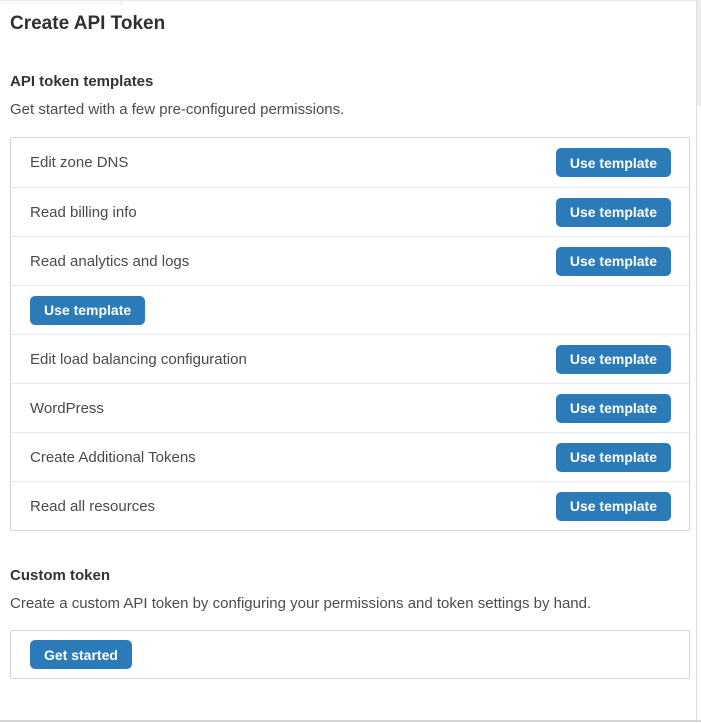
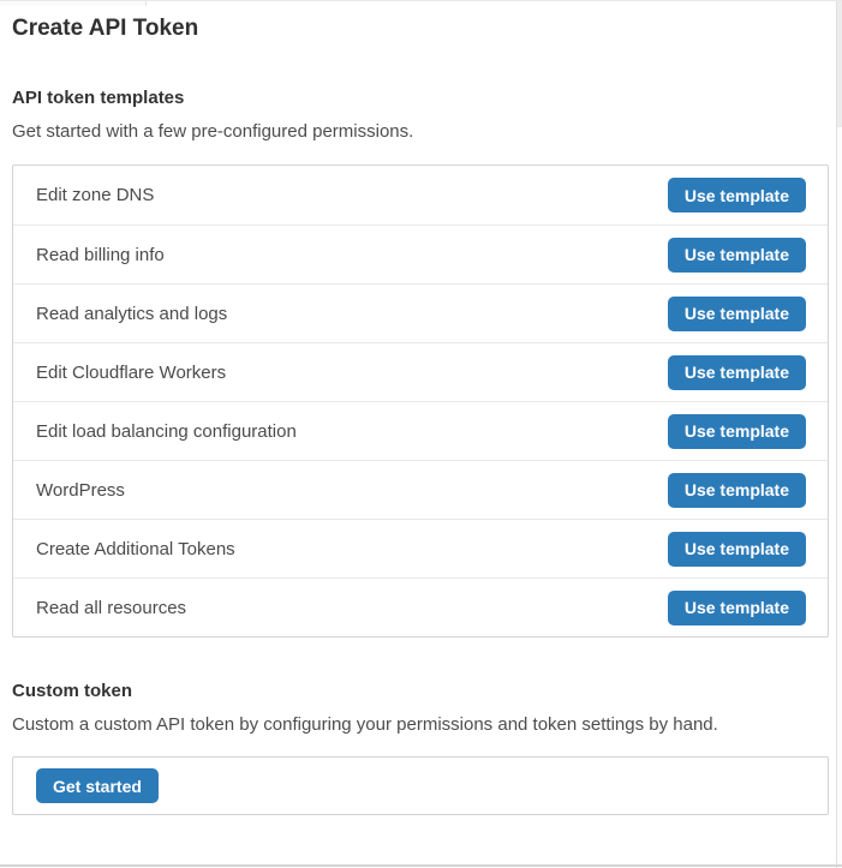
  Create API Token
  API token templates
  Get started with a few pre-configured permissions.
  Edit zone DNS
  Use template
  Read billing info
  Use template
  Read analytics and logs
  Use template
+ Edit Cloudflare Workers
  Use template
  Edit load balancing configuration
  Use template
  WordPress
  Use template
  Create Additional Tokens
  Use template
  Read all resources
  Use template
  Custom token
- Create a custom API token by configuring your permissions and token settings by hand.
+ Custom a custom API token by configuring your permissions and token settings by hand.
  Get started
